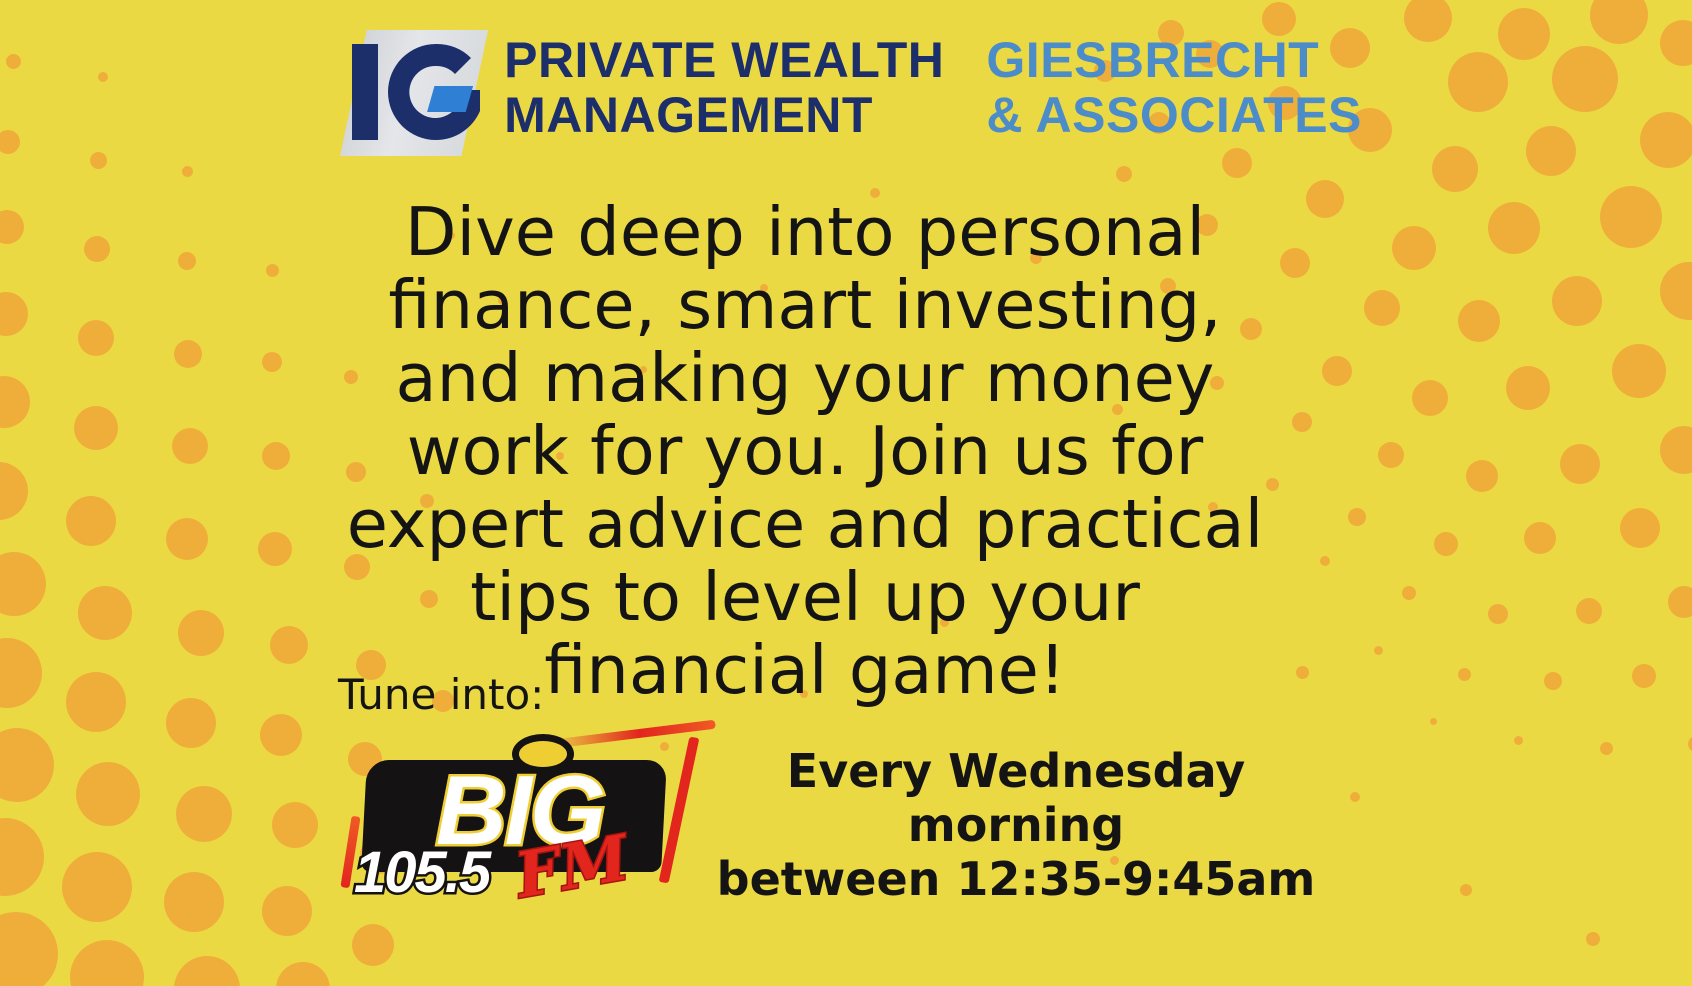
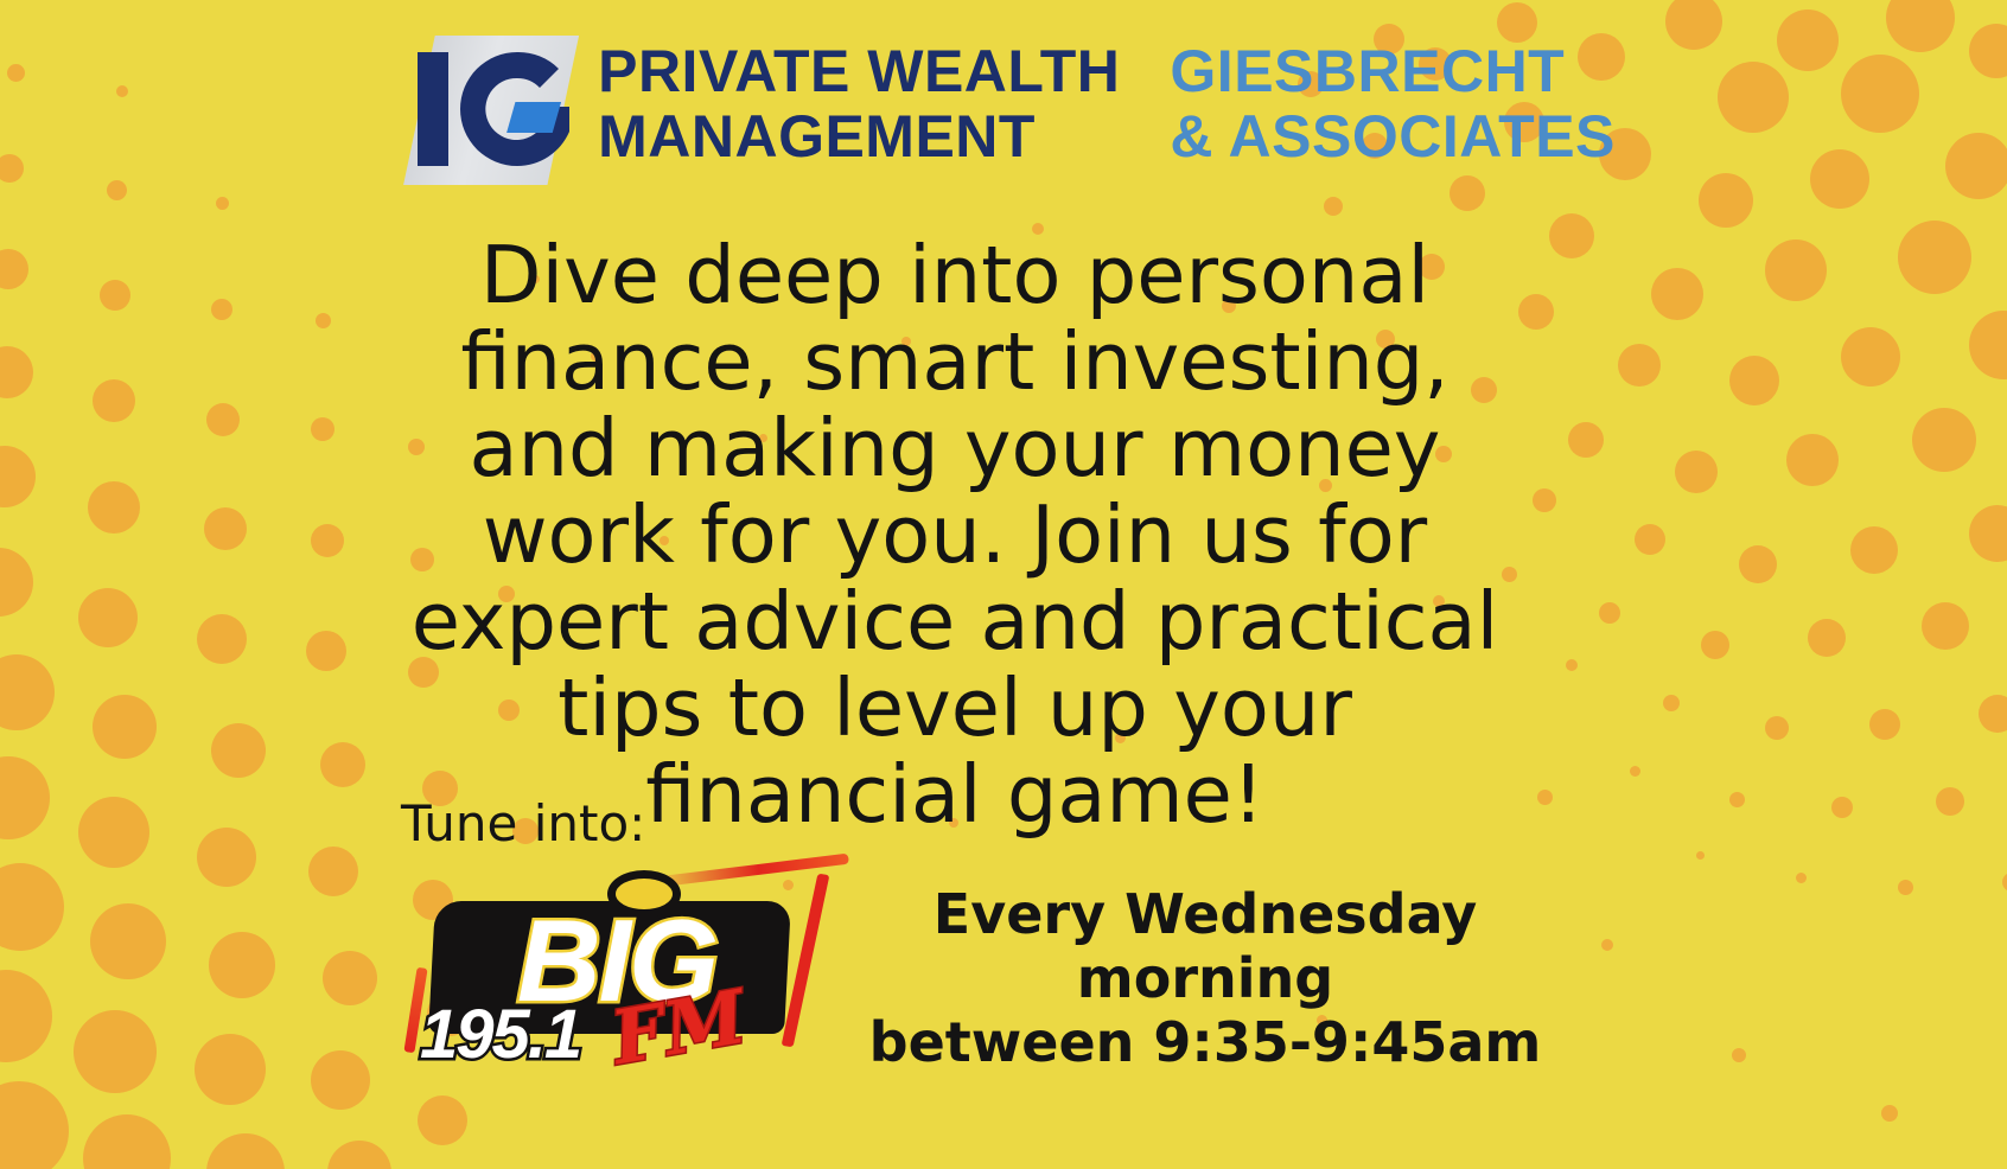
  PRIVATE WEALTH
  MANAGEMENT
  GIESBRECHT
  & ASSOCIATES
  Dive deep into personal finance, smart investing, and making your money work for you. Join us for expert advice and practical tips to level up your financial game!
  Tune into:
  BIG
- 105.5
+ 195.1
  Every Wednesday morning
- between 12:35-9:45am
+ between 9:35-9:45am
